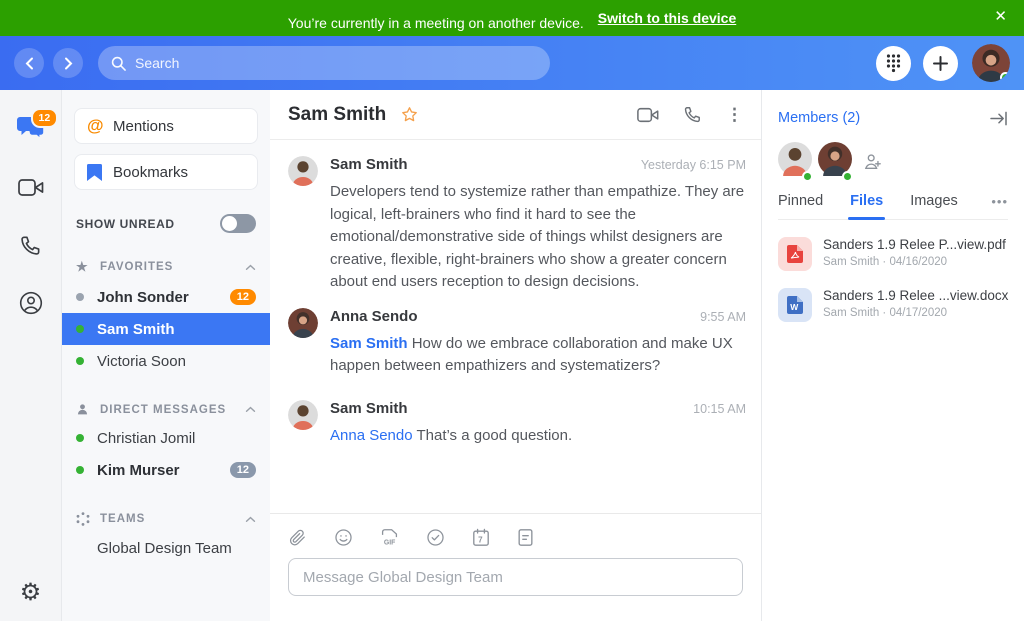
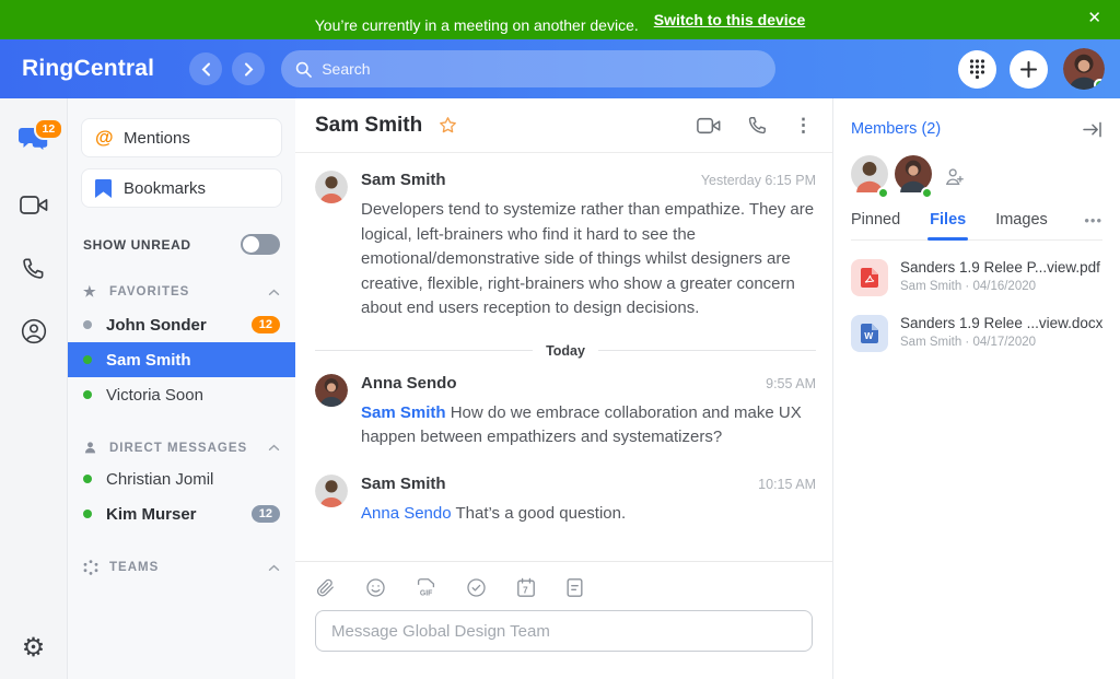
  You’re currently in a meeting on another device.
  Switch to this device
  ✕
+ RingCentral
  Search
  12
  ⚙
  @
  Mentions
  Bookmarks
  SHOW UNREAD
  ★
  FAVORITES
  John Sonder
  12
  Sam Smith
  Victoria Soon
  DIRECT MESSAGES
  Christian Jomil
  Kim Murser
  12
  TEAMS
- Global Design Team
  Sam Smith
  ⋮
  Sam Smith
  Yesterday 6:15 PM
  Developers tend to systemize rather than empathize. They are logical, left-brainers who find it hard to see the emotional/demonstrative side of things whilst designers are creative, flexible, right-brainers who show a greater concern about end users reception to design decisions.
+ Today
  Anna Sendo
  9:55 AM
  Sam Smith How do we embrace collaboration and make UX happen between empathizers and systematizers?
  Sam Smith
  10:15 AM
  Anna Sendo That’s a good question.
  7
  Message Global Design Team
  Members (2)
  Pinned
  Files
  Images
  •••
  Sanders 1.9 Relee P...view.pdf
  Sam Smith · 04/16/2020
  W
  Sanders 1.9 Relee ...view.docx
  Sam Smith · 04/17/2020
